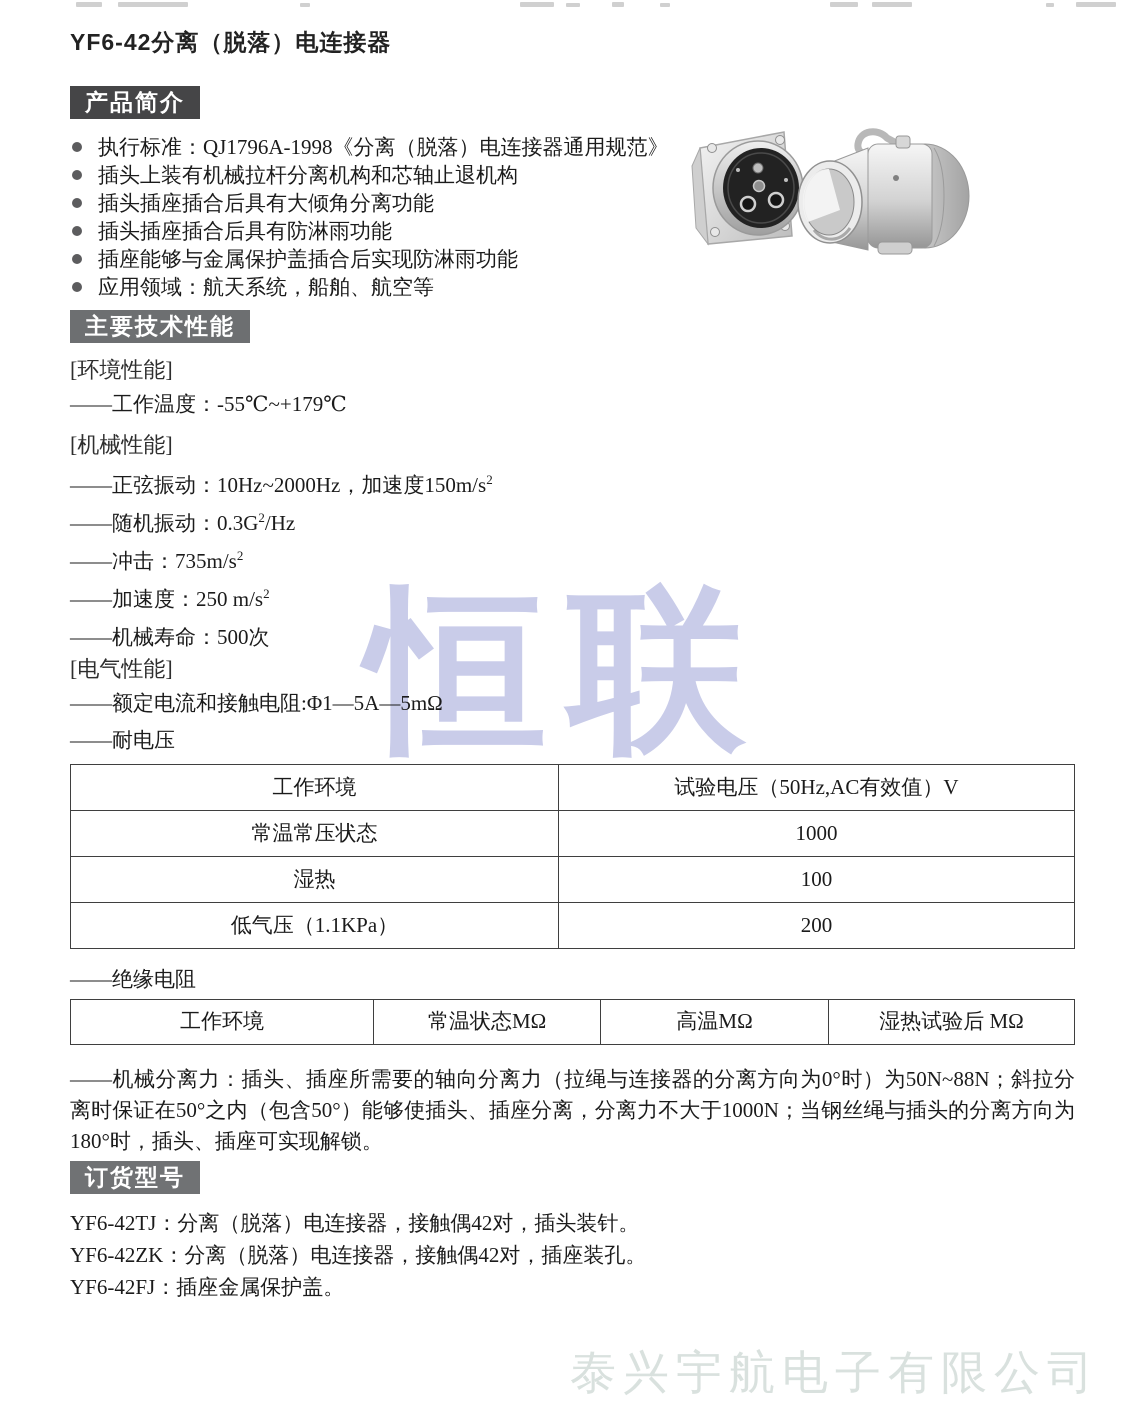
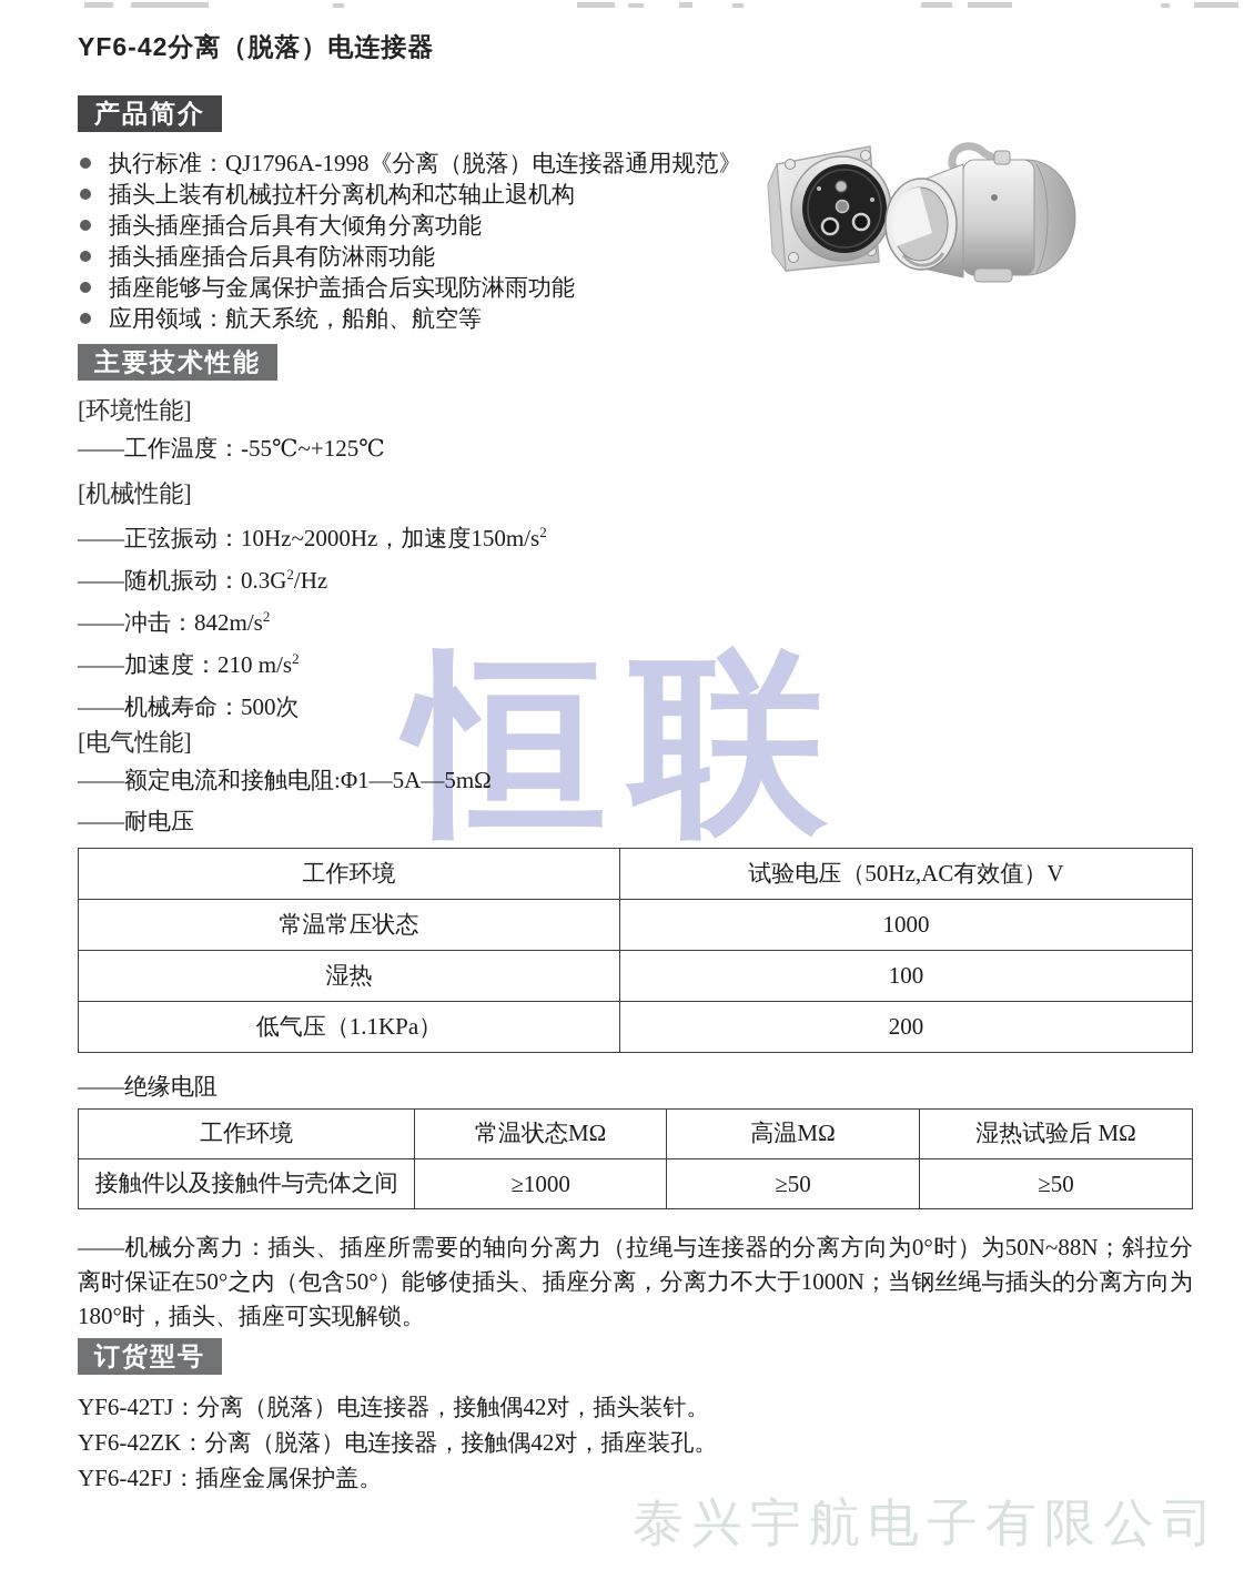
  恒联
  泰兴宇航电子有限公司
  YF6-42分离（脱落）电连接器
  产品简介
  执行标准：QJ1796A-1998《分离（脱落）电连接器通用规范》
  插头上装有机械拉杆分离机构和芯轴止退机构
  插头插座插合后具有大倾角分离功能
  插头插座插合后具有防淋雨功能
  插座能够与金属保护盖插合后实现防淋雨功能
  应用领域：航天系统，船舶、航空等
  主要技术性能
  [环境性能]
- ——工作温度：-55℃~+179℃
+ ——工作温度：-55℃~+125℃
  [机械性能]
  ——正弦振动：10Hz~2000Hz，加速度150m/s2
  ——随机振动：0.3G2/Hz
- ——冲击：735m/s2
+ ——冲击：842m/s2
- ——加速度：250 m/s2
+ ——加速度：210 m/s2
  ——机械寿命：500次
  [电气性能]
  ——额定电流和接触电阻:Φ1—5A—5mΩ
  ——耐电压
  工作环境	试验电压（50Hz,AC有效值）V
  常温常压状态	1000
  湿热	100
  低气压（1.1KPa）	200
  ——绝缘电阻
  工作环境	常温状态MΩ	高温MΩ	湿热试验后 MΩ
+ 接触件以及接触件与壳体之间	≥1000	≥50	≥50
  ——机械分离力：插头、插座所需要的轴向分离力（拉绳与连接器的分离方向为0°时）为50N~88N；斜拉分离时保证在50°之内（包含50°）能够使插头、插座分离，分离力不大于1000N；当钢丝绳与插头的分离方向为180°时，插头、插座可实现解锁。
  订货型号
  YF6-42TJ：分离（脱落）电连接器，接触偶42对，插头装针。
  YF6-42ZK：分离（脱落）电连接器，接触偶42对，插座装孔。
  YF6-42FJ：插座金属保护盖。
